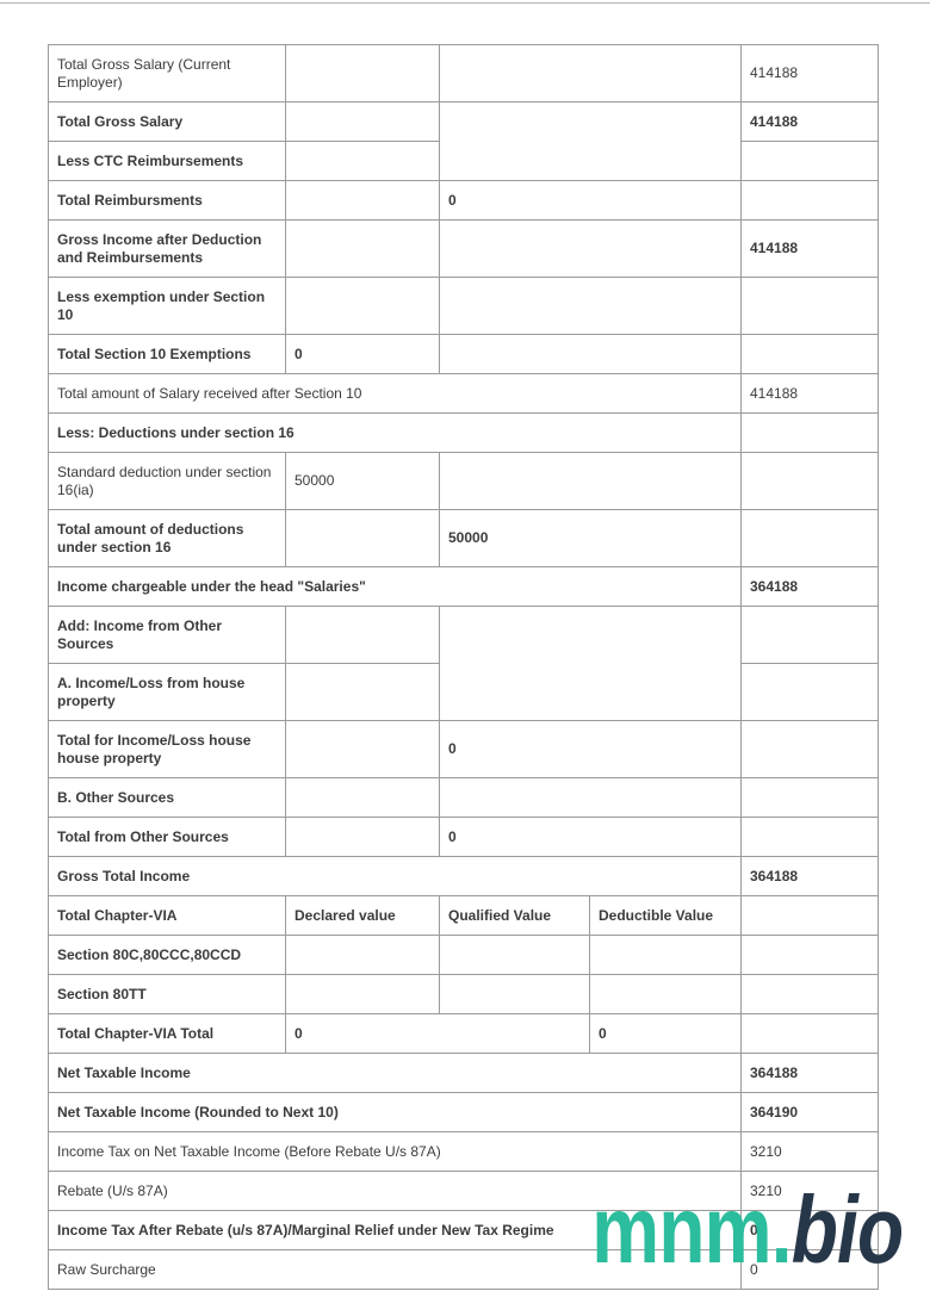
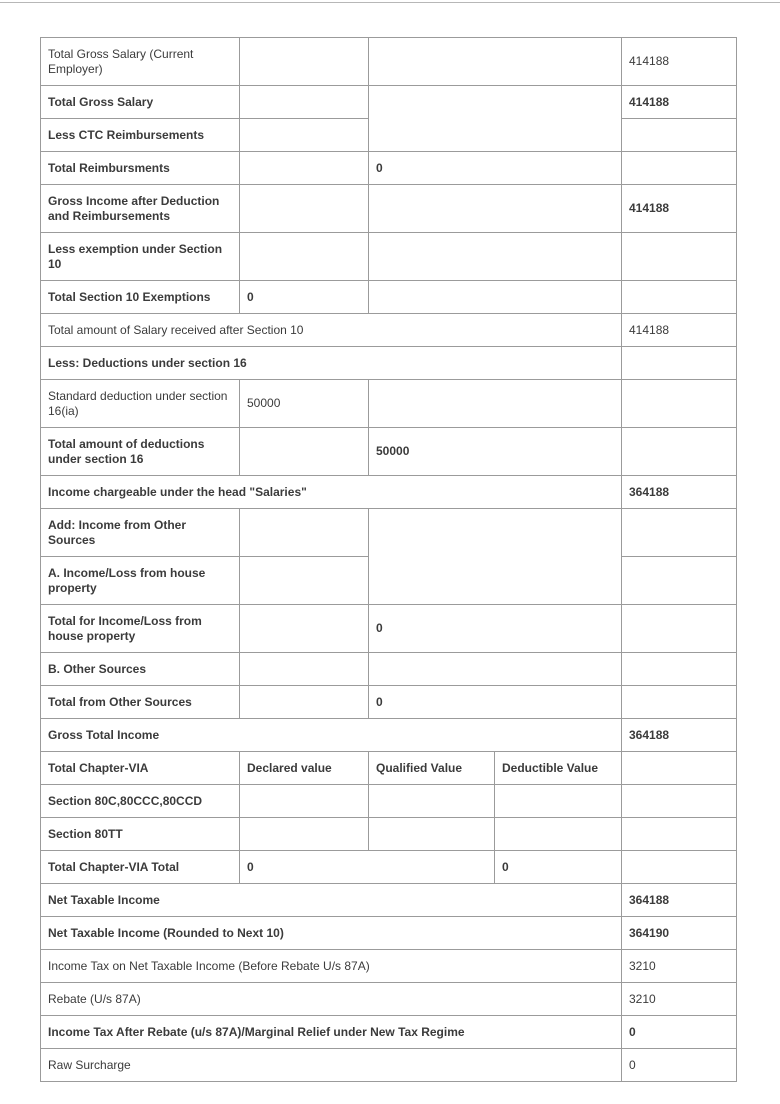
  Total Gross Salary (Current Employer)			414188
  Total Gross Salary			414188
  Less CTC Reimbursements
  Total Reimbursments		0
  Gross Income after Deduction and Reimbursements			414188
  Less exemption under Section 10
  Total Section 10 Exemptions	0
  Total amount of Salary received after Section 10	414188
  Less: Deductions under section 16
  Standard deduction under section 16(ia)	50000
  Total amount of deductions under section 16		50000
  Income chargeable under the head "Salaries"	364188
  Add: Income from Other Sources
  A. Income/Loss from house property
- Total for Income/Loss house house property		0
+ Total for Income/Loss from house property		0
  B. Other Sources
  Total from Other Sources		0
  Gross Total Income	364188
  Total Chapter-VIA	Declared value	Qualified Value	Deductible Value
  Section 80C,80CCC,80CCD
  Section 80TT
  Total Chapter-VIA Total	0	0
  Net Taxable Income	364188
  Net Taxable Income (Rounded to Next 10)	364190
  Income Tax on Net Taxable Income (Before Rebate U/s 87A)	3210
  Rebate (U/s 87A)	3210
  Income Tax After Rebate (u/s 87A)/Marginal Relief under New Tax Regime	0
  Raw Surcharge	0
- mnm.bio
